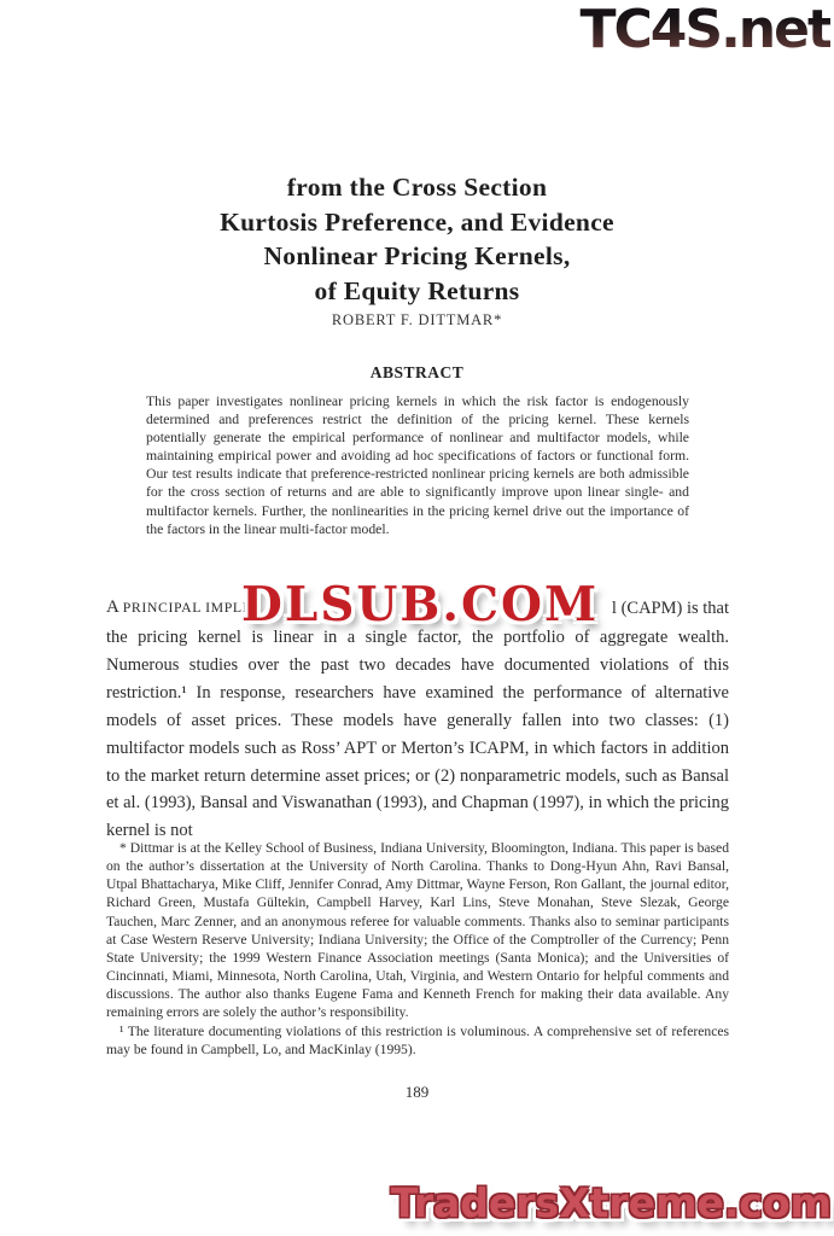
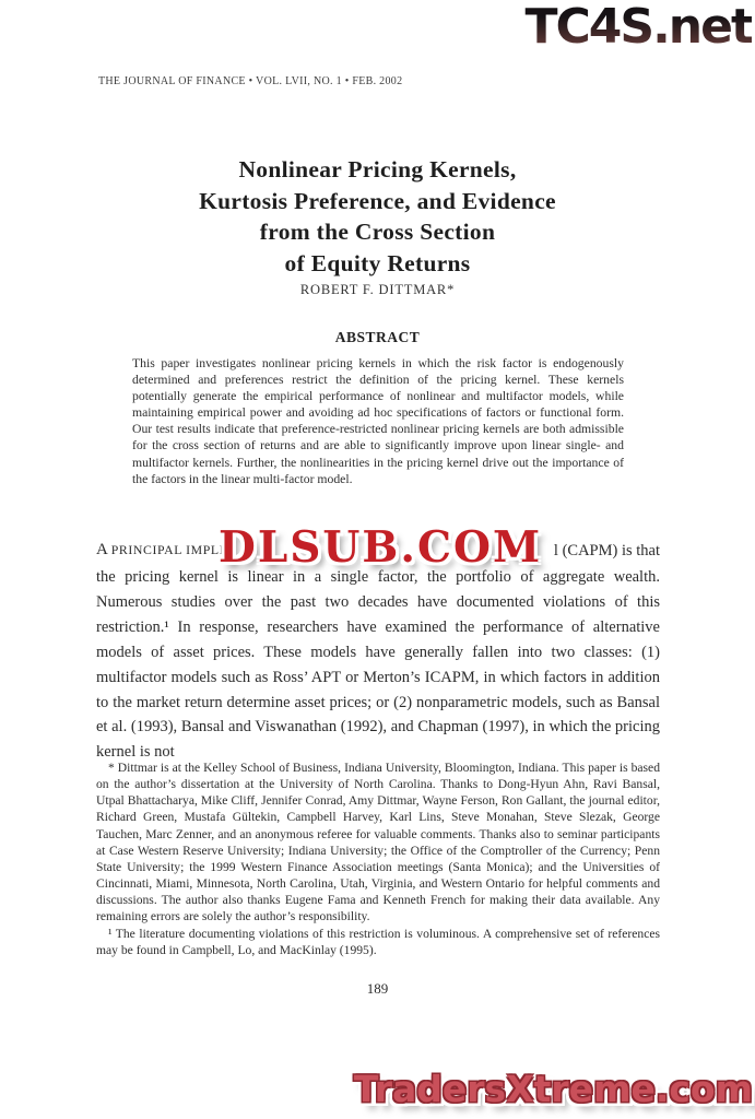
  TC4S.net
+ THE JOURNAL OF FINANCE • VOL. LVII, NO. 1 • FEB. 2002
- from the Cross Section
+ Nonlinear Pricing Kernels,
  Kurtosis Preference, and Evidence
- Nonlinear Pricing Kernels,
+ from the Cross Section
  of Equity Returns
  ROBERT F. DITTMAR*
  ABSTRACT
  This paper investigates nonlinear pricing kernels in which the risk factor is endogenously determined and preferences restrict the definition of the pricing kernel. These kernels potentially generate the empirical performance of nonlinear and multifactor models, while maintaining empirical power and avoiding ad hoc specifications of factors or functional form. Our test results indicate that preference-restricted nonlinear pricing kernels are both admissible for the cross section of returns and are able to significantly improve upon linear single- and multifactor kernels. Further, the nonlinearities in the pricing kernel drive out the importance of the factors in the linear multi-factor model.
  A PRINCIPAL IMPLIC
  l (CAPM) is that
  DLSUB.COM
- the pricing kernel is linear in a single factor, the portfolio of aggregate wealth. Numerous studies over the past two decades have documented violations of this restriction.¹ In response, researchers have examined the performance of alternative models of asset prices. These models have generally fallen into two classes: (1) multifactor models such as Ross’ APT or Merton’s ICAPM, in which factors in addition to the market return determine asset prices; or (2) nonparametric models, such as Bansal et al. (1993), Bansal and Viswanathan (1993), and Chapman (1997), in which the pricing kernel is not
+ the pricing kernel is linear in a single factor, the portfolio of aggregate wealth. Numerous studies over the past two decades have documented violations of this restriction.¹ In response, researchers have examined the performance of alternative models of asset prices. These models have generally fallen into two classes: (1) multifactor models such as Ross’ APT or Merton’s ICAPM, in which factors in addition to the market return determine asset prices; or (2) nonparametric models, such as Bansal et al. (1993), Bansal and Viswanathan (1992), and Chapman (1997), in which the pricing kernel is not
  * Dittmar is at the Kelley School of Business, Indiana University, Bloomington, Indiana. This paper is based on the author’s dissertation at the University of North Carolina. Thanks to Dong-Hyun Ahn, Ravi Bansal, Utpal Bhattacharya, Mike Cliff, Jennifer Conrad, Amy Dittmar, Wayne Ferson, Ron Gallant, the journal editor, Richard Green, Mustafa Gültekin, Campbell Harvey, Karl Lins, Steve Monahan, Steve Slezak, George Tauchen, Marc Zenner, and an anonymous referee for valuable comments. Thanks also to seminar participants at Case Western Reserve University; Indiana University; the Office of the Comptroller of the Currency; Penn State University; the 1999 Western Finance Association meetings (Santa Monica); and the Universities of Cincinnati, Miami, Minnesota, North Carolina, Utah, Virginia, and Western Ontario for helpful comments and discussions. The author also thanks Eugene Fama and Kenneth French for making their data available. Any remaining errors are solely the author’s responsibility.
  ¹ The literature documenting violations of this restriction is voluminous. A comprehensive set of references may be found in Campbell, Lo, and MacKinlay (1995).
  189
  TradersXtreme.com
